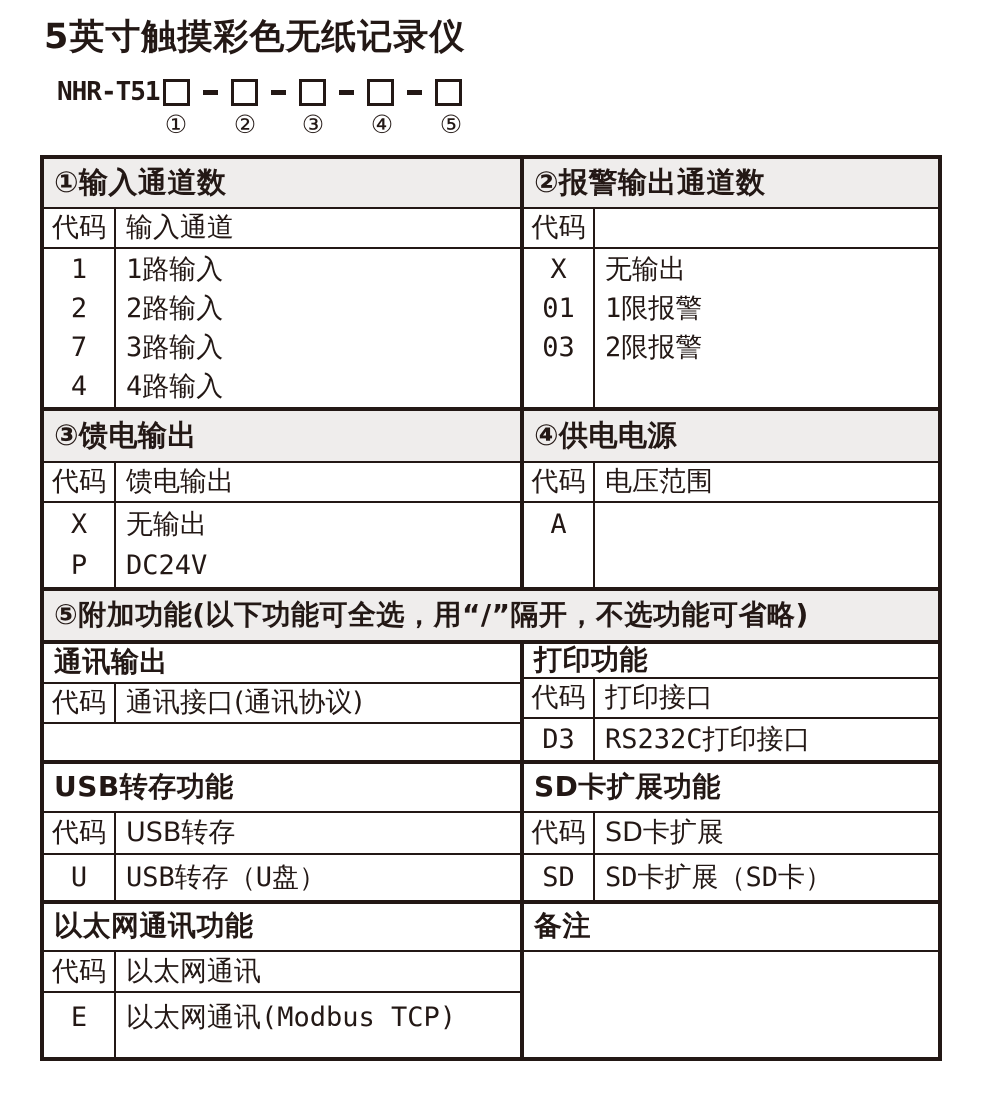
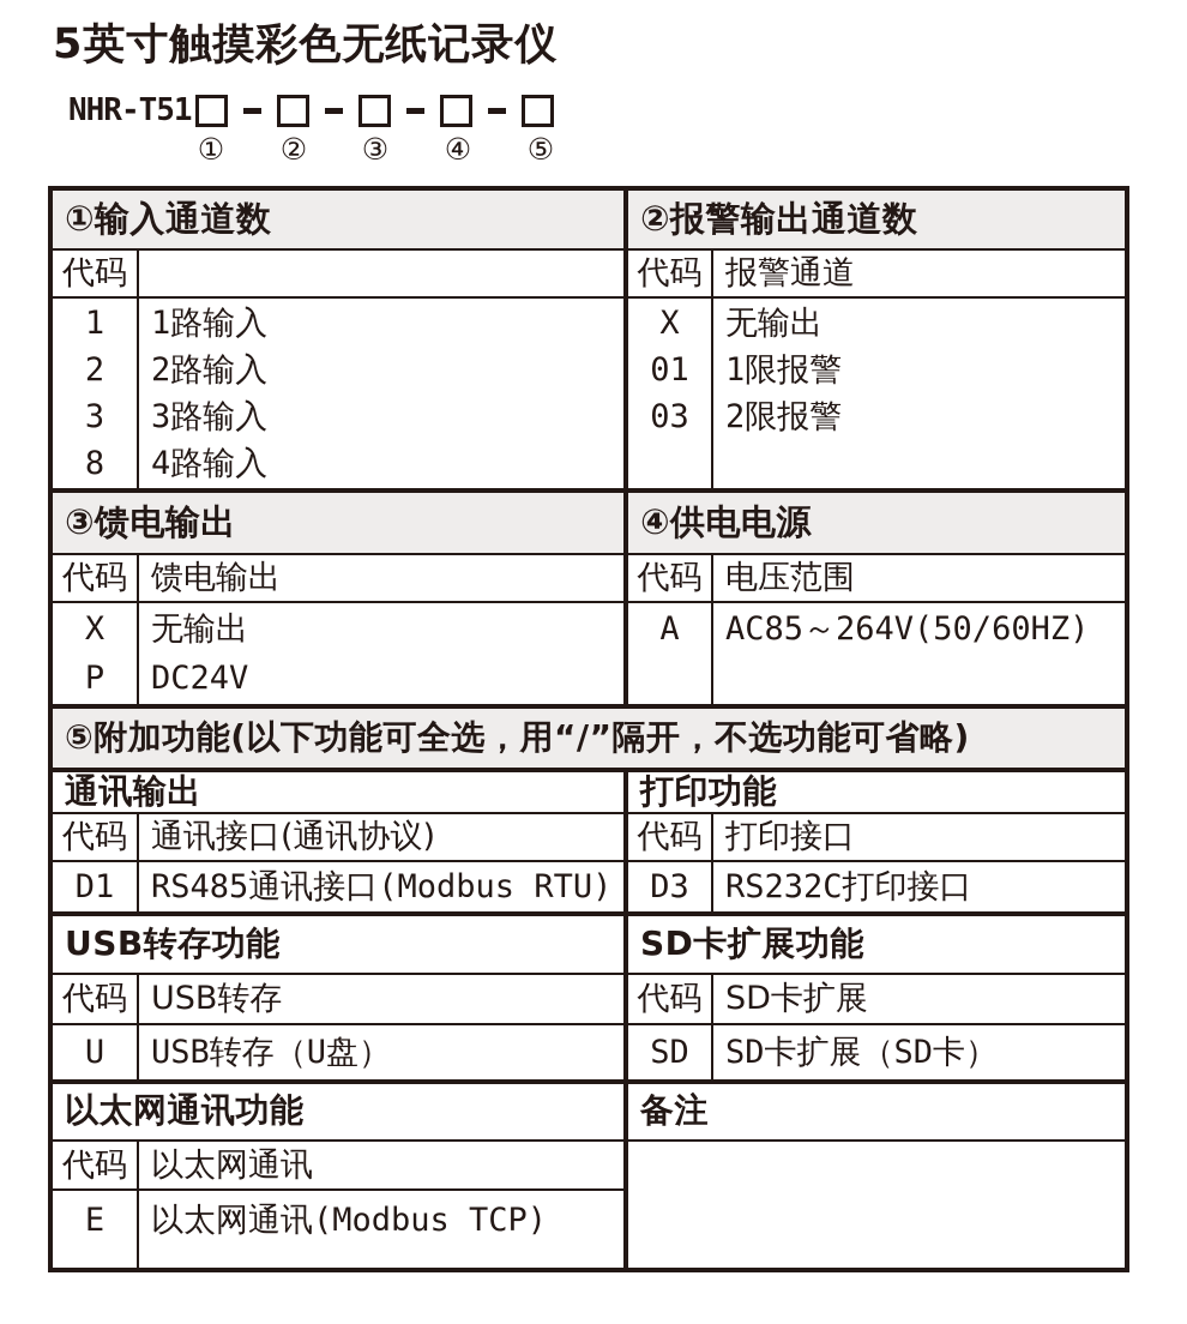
  5英寸触摸彩色无纸记录仪
  NHR-T51
  ①
  ②
  ③
  ④
  ⑤
  ①输入通道数
  代码
- 输入通道
  1
  2
- 7
+ 3
- 4
+ 8
  1路输入
  2路输入
  3路输入
  4路输入
  ②报警输出通道数
  代码
+ 报警通道
  X
  01
  03
  无输出
  1限报警
  2限报警
  ③馈电输出
  代码
  馈电输出
  X
  P
  无输出
  DC24V
  ④供电电源
  代码
  电压范围
  A
+ AC85～264V(50/60HZ)
  ⑤附加功能(以下功能可全选，用“/”隔开，不选功能可省略)
  通讯输出
  代码
  通讯接口(通讯协议)
+ D1
+ RS485通讯接口(Modbus RTU)
  打印功能
  代码
  打印接口
  D3
  RS232C打印接口
  USB转存功能
  代码
  USB转存
  U
  USB转存（U盘）
  SD卡扩展功能
  代码
  SD卡扩展
  SD
  SD卡扩展（SD卡）
  以太网通讯功能
  代码
  以太网通讯
  E
  以太网通讯(Modbus TCP)
  备注
